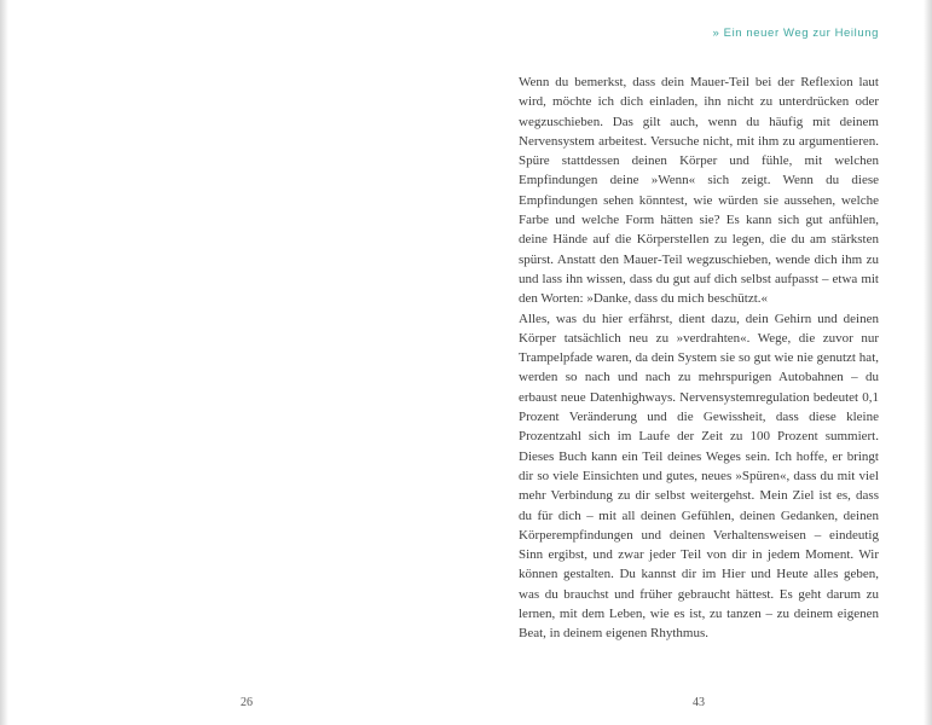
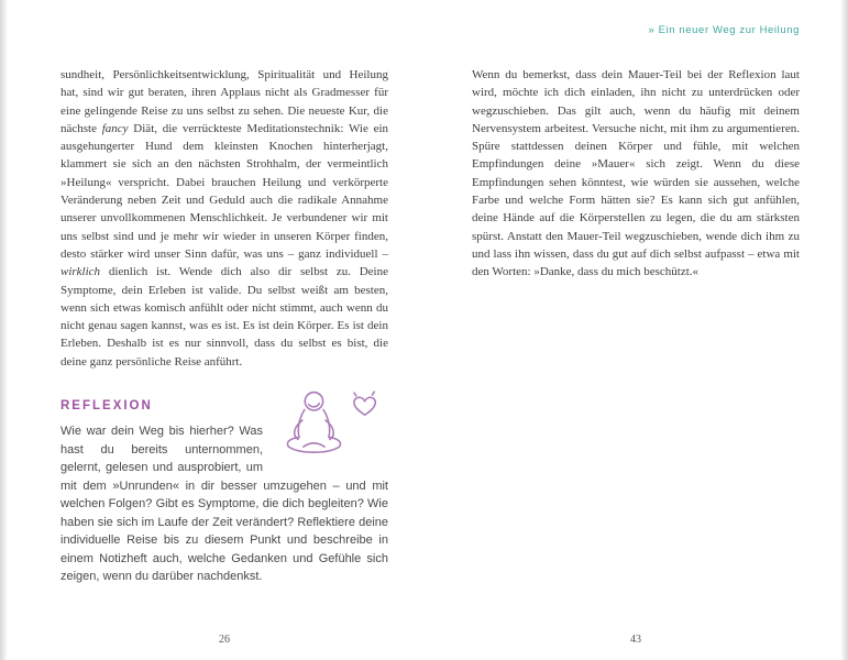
  » Ein neuer Weg zur Heilung
+ sundheit, Persönlichkeitsentwicklung, Spiritualität und Heilung hat, sind wir gut beraten, ihren Applaus nicht als Gradmesser für eine gelingende Reise zu uns selbst zu sehen. Die neueste Kur, die nächste fancy Diät, die verrückteste Meditationstechnik: Wie ein ausgehungerter Hund dem kleinsten Knochen hinterherjagt, klammert sie sich an den nächsten Strohhalm, der vermeintlich »Heilung« verspricht. Dabei brauchen Heilung und verkörperte Veränderung neben Zeit und Geduld auch die radikale Annahme unserer unvollkommenen Menschlichkeit. Je verbundener wir mit uns selbst sind und je mehr wir wieder in unseren Körper finden, desto stärker wird unser Sinn dafür, was uns – ganz individuell – wirklich dienlich ist. Wende dich also dir selbst zu. Deine Symptome, dein Erleben ist valide. Du selbst weißt am besten, wenn sich etwas komisch anfühlt oder nicht stimmt, auch wenn du nicht genau sagen kannst, was es ist. Es ist dein Körper. Es ist dein Erleben. Deshalb ist es nur sinnvoll, dass du selbst es bist, die deine ganz persönliche Reise anführt.
+ REFLEXION
+ Wie war dein Weg bis hierher? Was hast du bereits unternommen, gelernt, gelesen und ausprobiert, um mit dem »Unrunden« in dir besser umzugehen – und mit welchen Folgen? Gibt es Symptome, die dich begleiten? Wie haben sie sich im Laufe der Zeit verändert? Reflektiere deine individuelle Reise bis zu diesem Punkt und beschreibe in einem Notizheft auch, welche Gedanken und Gefühle sich zeigen, wenn du darüber nachdenkst.
- Wenn du bemerkst, dass dein Mauer-Teil bei der Reflexion laut wird, möchte ich dich einladen, ihn nicht zu unterdrücken oder wegzuschieben. Das gilt auch, wenn du häufig mit deinem Nervensystem arbeitest. Versuche nicht, mit ihm zu argumentieren. Spüre stattdessen deinen Körper und fühle, mit welchen Empfindungen deine »Wenn« sich zeigt. Wenn du diese Empfindungen sehen könntest, wie würden sie aussehen, welche Farbe und welche Form hätten sie? Es kann sich gut anfühlen, deine Hände auf die Körperstellen zu legen, die du am stärksten spürst. Anstatt den Mauer-Teil wegzuschieben, wende dich ihm zu und lass ihn wissen, dass du gut auf dich selbst aufpasst – etwa mit den Worten: »Danke, dass du mich beschützt.«
+ Wenn du bemerkst, dass dein Mauer-Teil bei der Reflexion laut wird, möchte ich dich einladen, ihn nicht zu unterdrücken oder wegzuschieben. Das gilt auch, wenn du häufig mit deinem Nervensystem arbeitest. Versuche nicht, mit ihm zu argumentieren. Spüre stattdessen deinen Körper und fühle, mit welchen Empfindungen deine »Mauer« sich zeigt. Wenn du diese Empfindungen sehen könntest, wie würden sie aussehen, welche Farbe und welche Form hätten sie? Es kann sich gut anfühlen, deine Hände auf die Körperstellen zu legen, die du am stärksten spürst. Anstatt den Mauer-Teil wegzuschieben, wende dich ihm zu und lass ihn wissen, dass du gut auf dich selbst aufpasst – etwa mit den Worten: »Danke, dass du mich beschützt.«
- Alles, was du hier erfährst, dient dazu, dein Gehirn und deinen Körper tatsächlich neu zu »verdrahten«. Wege, die zuvor nur Trampelpfade waren, da dein System sie so gut wie nie genutzt hat, werden so nach und nach zu mehrspurigen Autobahnen – du erbaust neue Datenhighways. Nervensystemregulation bedeutet 0,1 Prozent Veränderung und die Gewissheit, dass diese kleine Prozentzahl sich im Laufe der Zeit zu 100 Prozent summiert. Dieses Buch kann ein Teil deines Weges sein. Ich hoffe, er bringt dir so viele Einsichten und gutes, neues »Spüren«, dass du mit viel mehr Verbindung zu dir selbst weitergehst. Mein Ziel ist es, dass du für dich – mit all deinen Gefühlen, deinen Gedanken, deinen Körperempfindungen und deinen Verhaltensweisen – eindeutig Sinn ergibst, und zwar jeder Teil von dir in jedem Moment. Wir können gestalten. Du kannst dir im Hier und Heute alles geben, was du brauchst und früher gebraucht hättest. Es geht darum zu lernen, mit dem Leben, wie es ist, zu tanzen – zu deinem eigenen Beat, in deinem eigenen Rhythmus.
  26
  43
